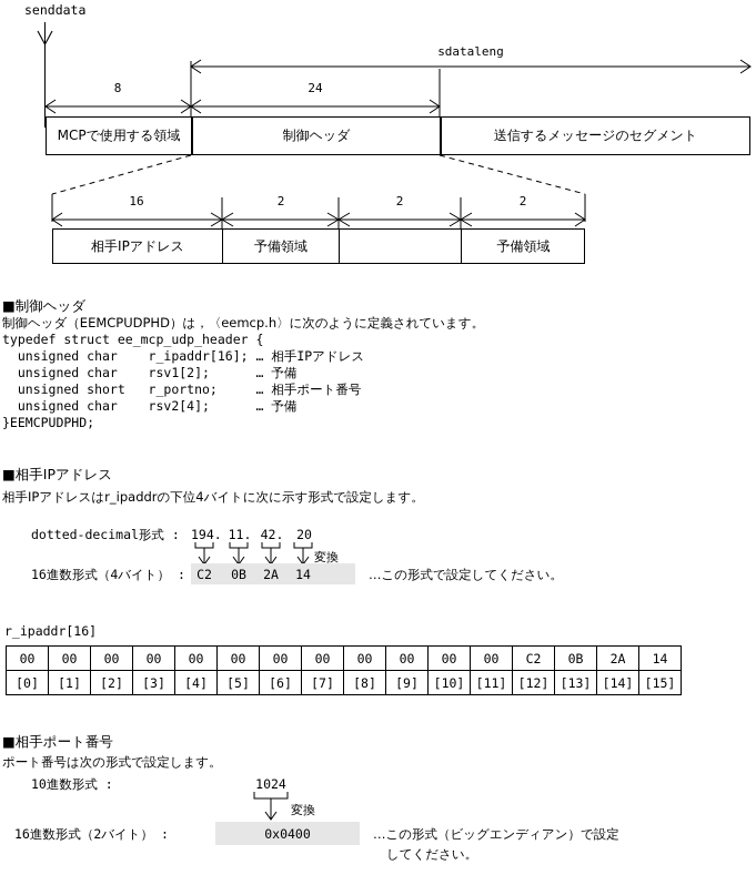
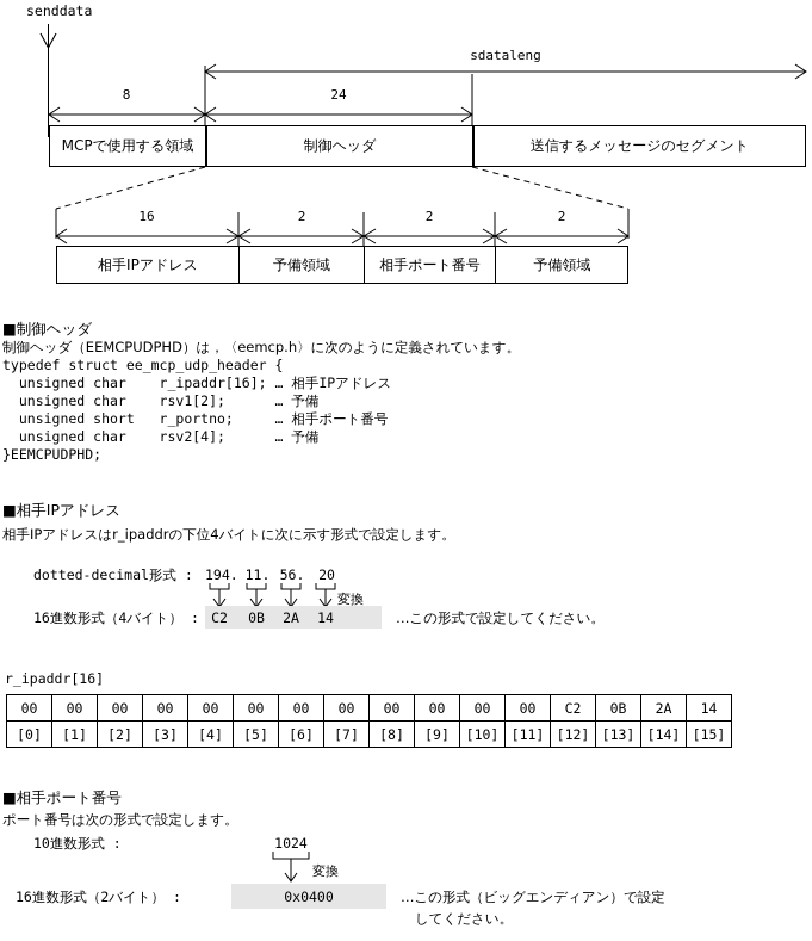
  senddata
  8
  24
  sdataleng
  MCPで使用する領域
  制御ヘッダ
  送信するメッセージのセグメント
  16
  2
  2
  2
  相手IPアドレス
  予備領域
+ 相手ポート番号
  予備領域
  ■制御ヘッダ
  制御ヘッダ（EEMCPUDPHD）は，〈eemcp.h〉に次のように定義されています。
  typedef struct ee_mcp_udp_header {
  unsigned char r_ipaddr[16]; … 相手IPアドレス
  unsigned char rsv1[2]; … 予備
  unsigned short r_portno; … 相手ポート番号
  unsigned char rsv2[4]; … 予備
  }EEMCPUDPHD;
  ■相手IPアドレス
  相手IPアドレスはr_ipaddrの下位4バイトに次に示す形式で設定します。
  dotted-decimal形式 :
  194.
  11.
- 42.
+ 56.
  20
  変換
  16進数形式（4バイト） :
  C2
  0B
  2A
  14
  …この形式で設定してください。
  r_ipaddr[16]
  00	00	00	00	00	00	00	00	00	00	00	00	C2	0B	2A	14
  [0]	[1]	[2]	[3]	[4]	[5]	[6]	[7]	[8]	[9]	[10]	[11]	[12]	[13]	[14]	[15]
  ■相手ポート番号
  ポート番号は次の形式で設定します。
  10進数形式 :
  1024
  変換
  16進数形式（2バイト） :
  0x0400
  …この形式（ビッグエンディアン）で設定
  してください。
